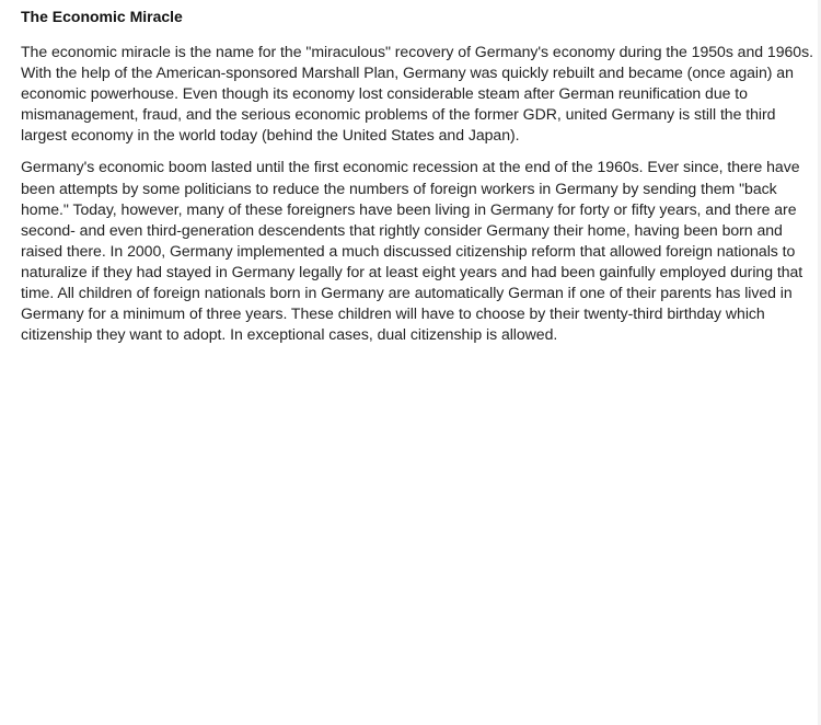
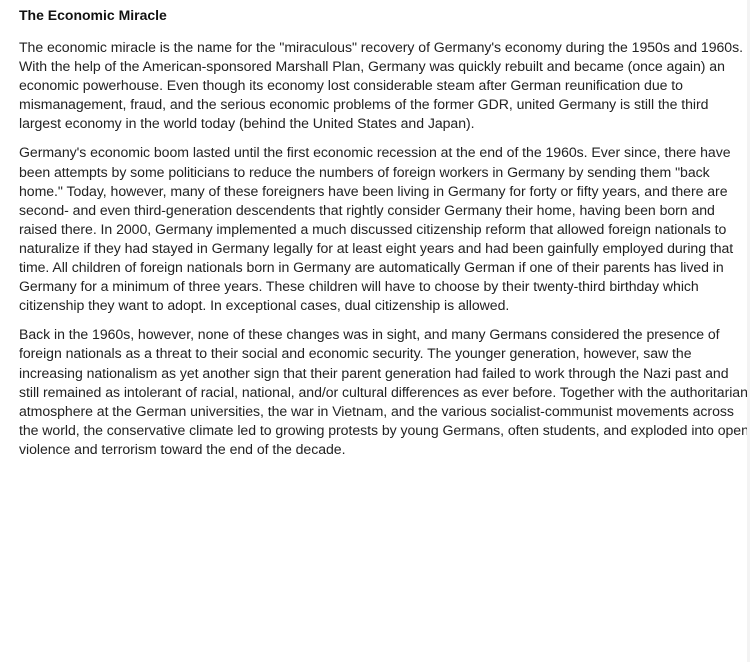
  The Economic Miracle
  The economic miracle is the name for the "miraculous" recovery of Germany's economy during the 1950s and 1960s. With the help of the American-sponsored Marshall Plan, Germany was quickly rebuilt and became (once again) an economic powerhouse. Even though its economy lost considerable steam after German reunification due to mismanagement, fraud, and the serious economic problems of the former GDR, united Germany is still the third largest economy in the world today (behind the United States and Japan).
  Germany's economic boom lasted until the first economic recession at the end of the 1960s. Ever since, there have been attempts by some politicians to reduce the numbers of foreign workers in Germany by sending them "back home." Today, however, many of these foreigners have been living in Germany for forty or fifty years, and there are second- and even third-generation descendents that rightly consider Germany their home, having been born and raised there. In 2000, Germany implemented a much discussed citizenship reform that allowed foreign nationals to naturalize if they had stayed in Germany legally for at least eight years and had been gainfully employed during that time. All children of foreign nationals born in Germany are automatically German if one of their parents has lived in Germany for a minimum of three years. These children will have to choose by their twenty-third birthday which citizenship they want to adopt. In exceptional cases, dual citizenship is allowed.
+ Back in the 1960s, however, none of these changes was in sight, and many Germans considered the presence of foreign nationals as a threat to their social and economic security. The younger generation, however, saw the increasing nationalism as yet another sign that their parent generation had failed to work through the Nazi past and still remained as intolerant of racial, national, and/or cultural differences as ever before. Together with the authoritarian atmosphere at the German universities, the war in Vietnam, and the various socialist-communist movements across the world, the conservative climate led to growing protests by young Germans, often students, and exploded into open violence and terrorism toward the end of the decade.
